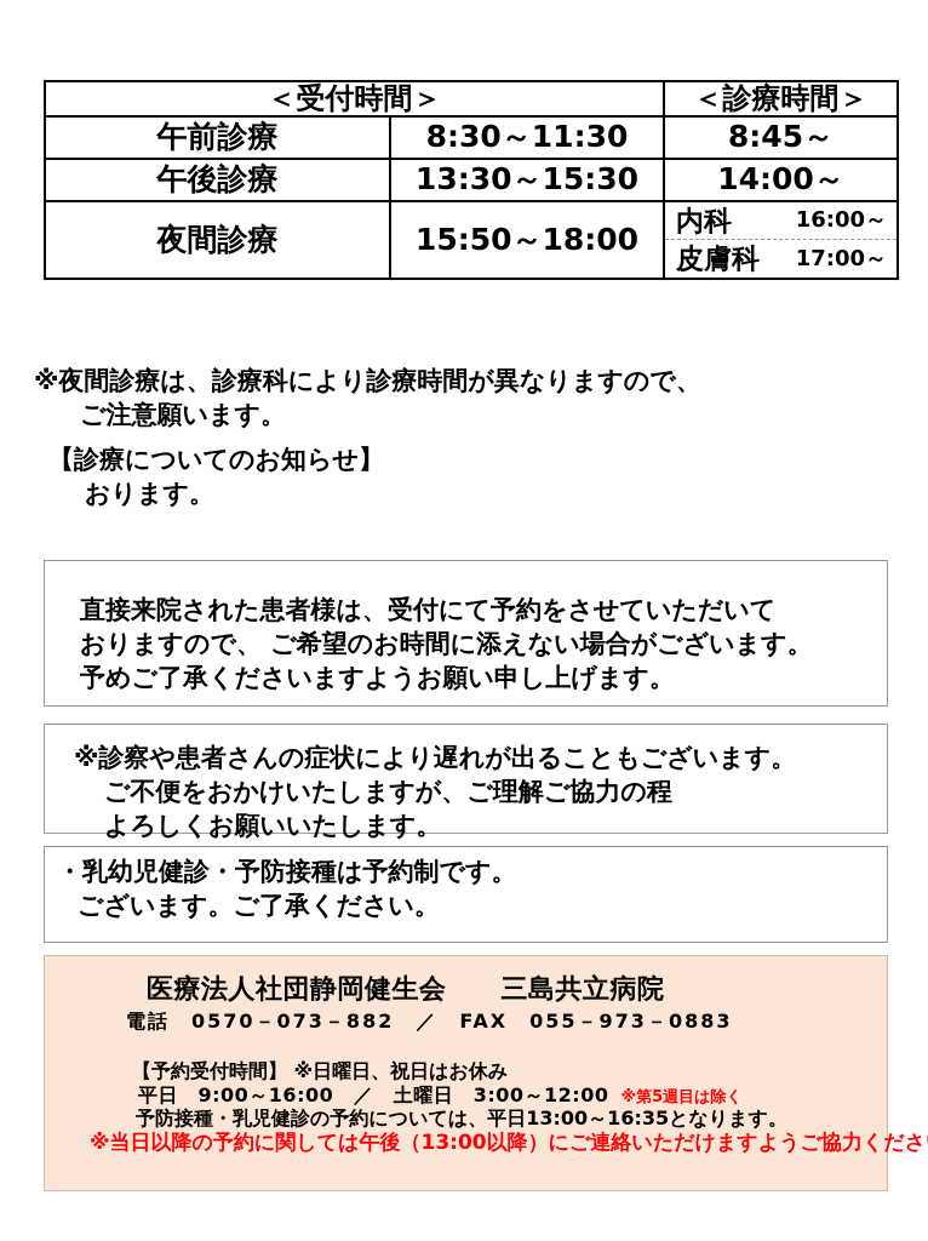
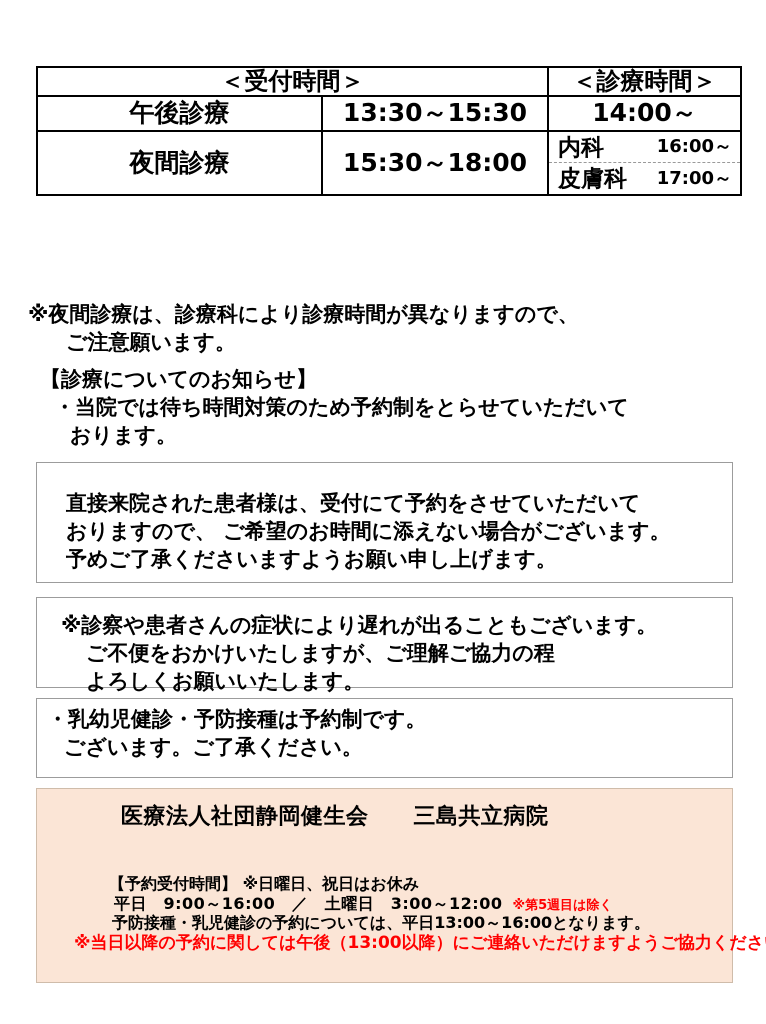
  ＜受付時間＞	＜診療時間＞
- 午前診療	8:30～11:30	8:45～
  午後診療	13:30～15:30	14:00～
- 夜間診療	15:50～18:00	内科 16:00～ 皮膚科 17:00～
+ 夜間診療	15:30～18:00	内科 16:00～ 皮膚科 17:00～
  ※夜間診療は、診療科により診療時間が異なりますので、
  ご注意願います。
  【診療についてのお知らせ】
+ ・当院では待ち時間対策のため予約制をとらせていただいて
  おります。
  直接来院された患者様は、受付にて予約をさせていただいて
  おりますので、 ご希望のお時間に添えない場合がございます。
  予めご了承くださいますようお願い申し上げます。
  ※診察や患者さんの症状により遅れが出ることもございます。
  ご不便をおかけいたしますが、ご理解ご協力の程
  よろしくお願いいたします。
  ・乳幼児健診・予防接種は予約制です。
  ございます。ご了承ください。
  医療法人社団静岡健生会 三島共立病院
- 電話 0570－073－882 ／ FAX 055－973－0883
  【予約受付時間】 ※日曜日、祝日はお休み
  平日 9:00～16:00 ／ 土曜日 3:00～12:00 ※第5週目は除く
- 予防接種・乳児健診の予約については、平日13:00～16:35となります。
+ 予防接種・乳児健診の予約については、平日13:00～16:00となります。
  ※当日以降の予約に関しては午後（13:00以降）にご連絡いただけますようご協力くださ
